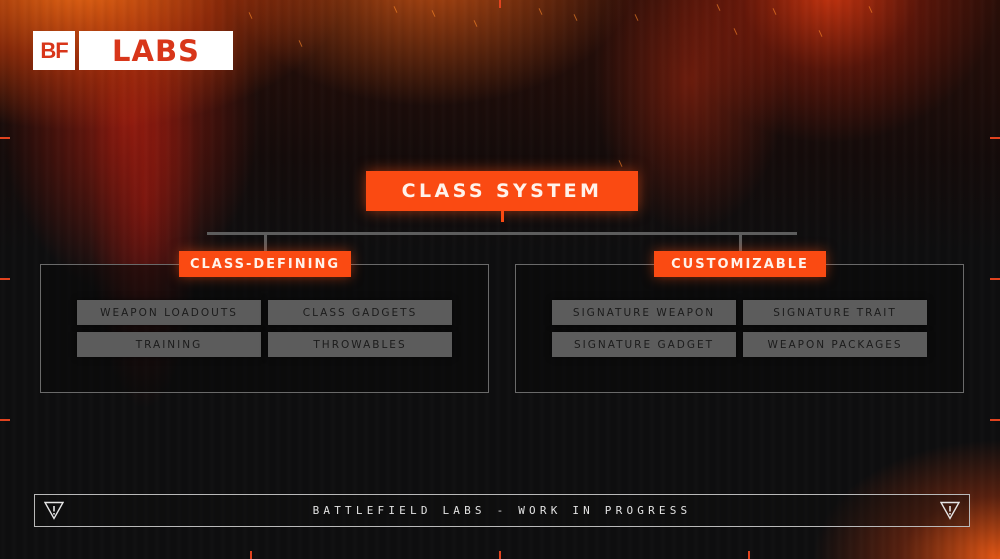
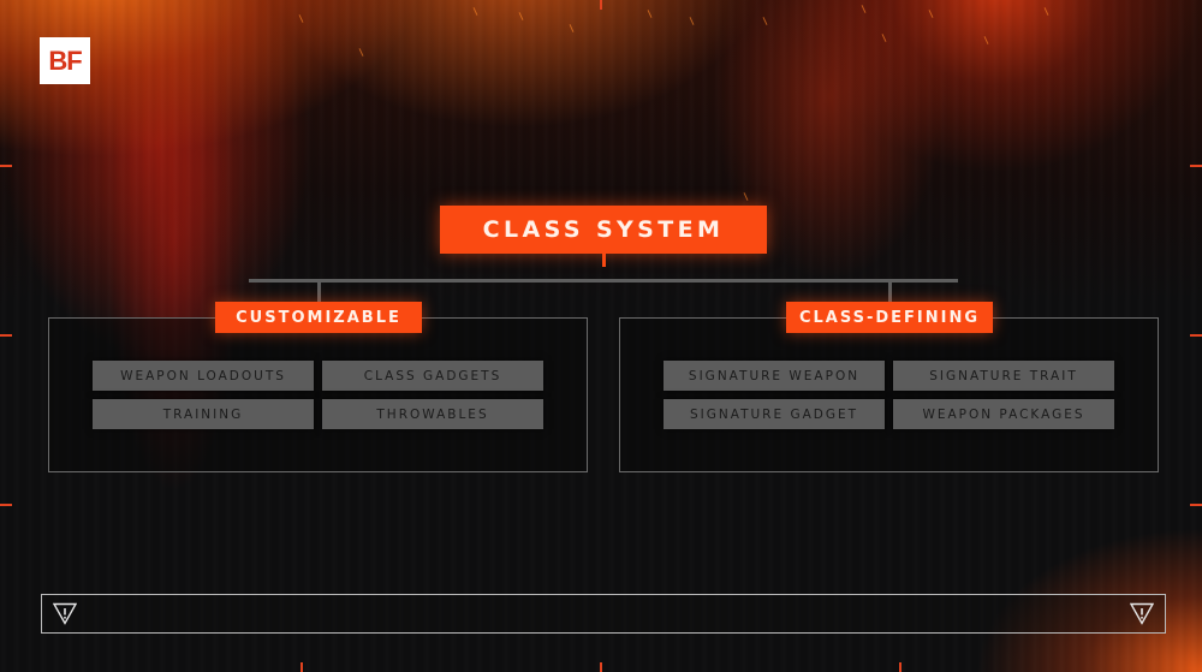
  BF
- LABS
  CLASS SYSTEM
- CLASS-DEFINING
+ CUSTOMIZABLE
  WEAPON LOADOUTS
  CLASS GADGETS
  TRAINING
  THROWABLES
- CUSTOMIZABLE
+ CLASS-DEFINING
  SIGNATURE WEAPON
  SIGNATURE TRAIT
  SIGNATURE GADGET
  WEAPON PACKAGES
- BATTLEFIELD LABS - WORK IN PROGRESS
